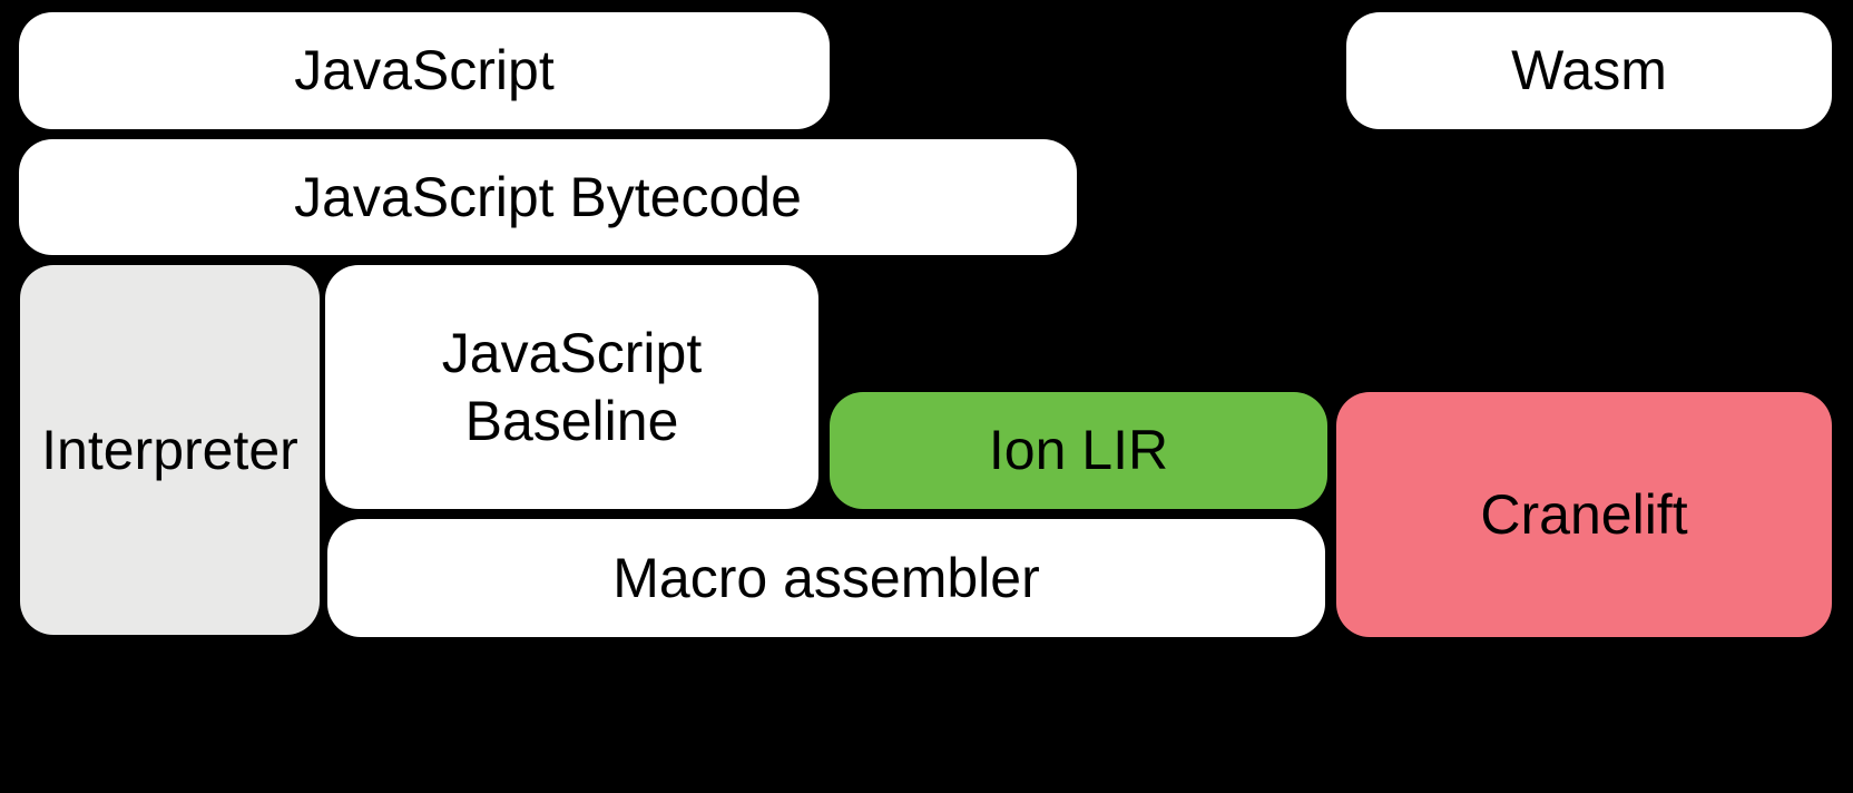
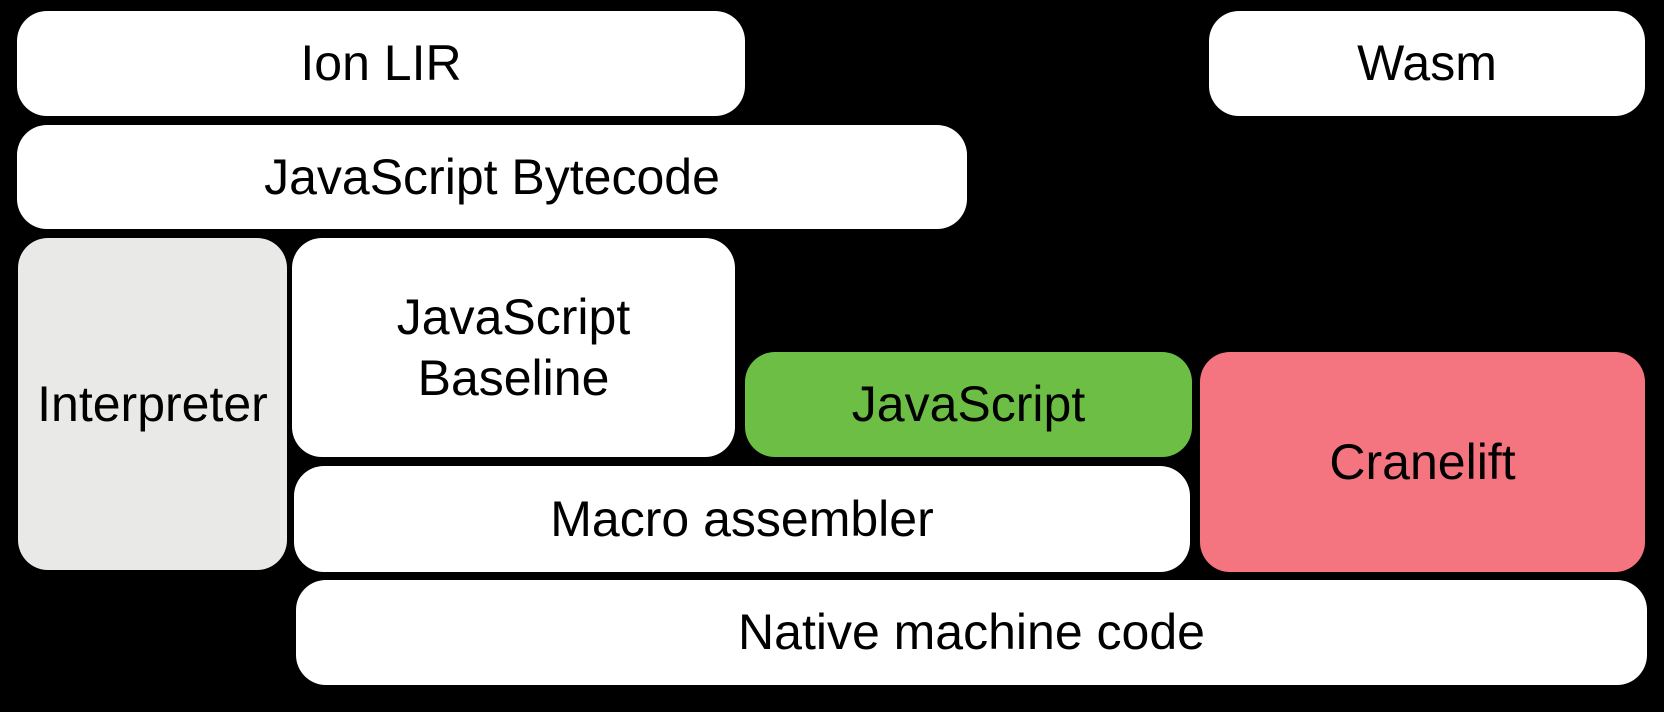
- JavaScript
+ Ion LIR
  Wasm
  JavaScript Bytecode
  Interpreter
  JavaScript Baseline
- Ion LIR
+ JavaScript
  Cranelift
  Macro assembler
+ Native machine code
